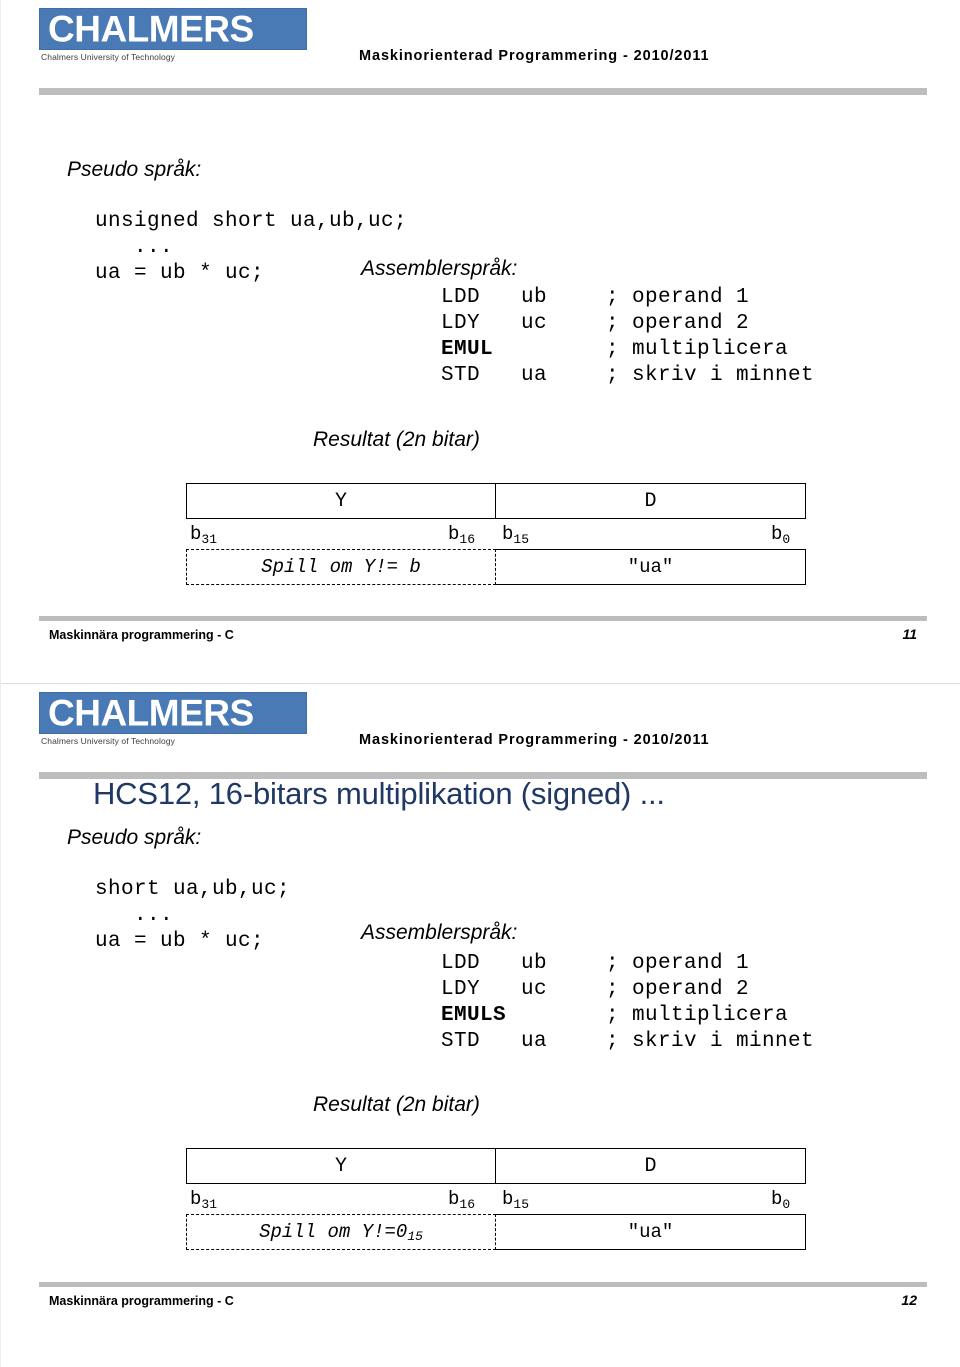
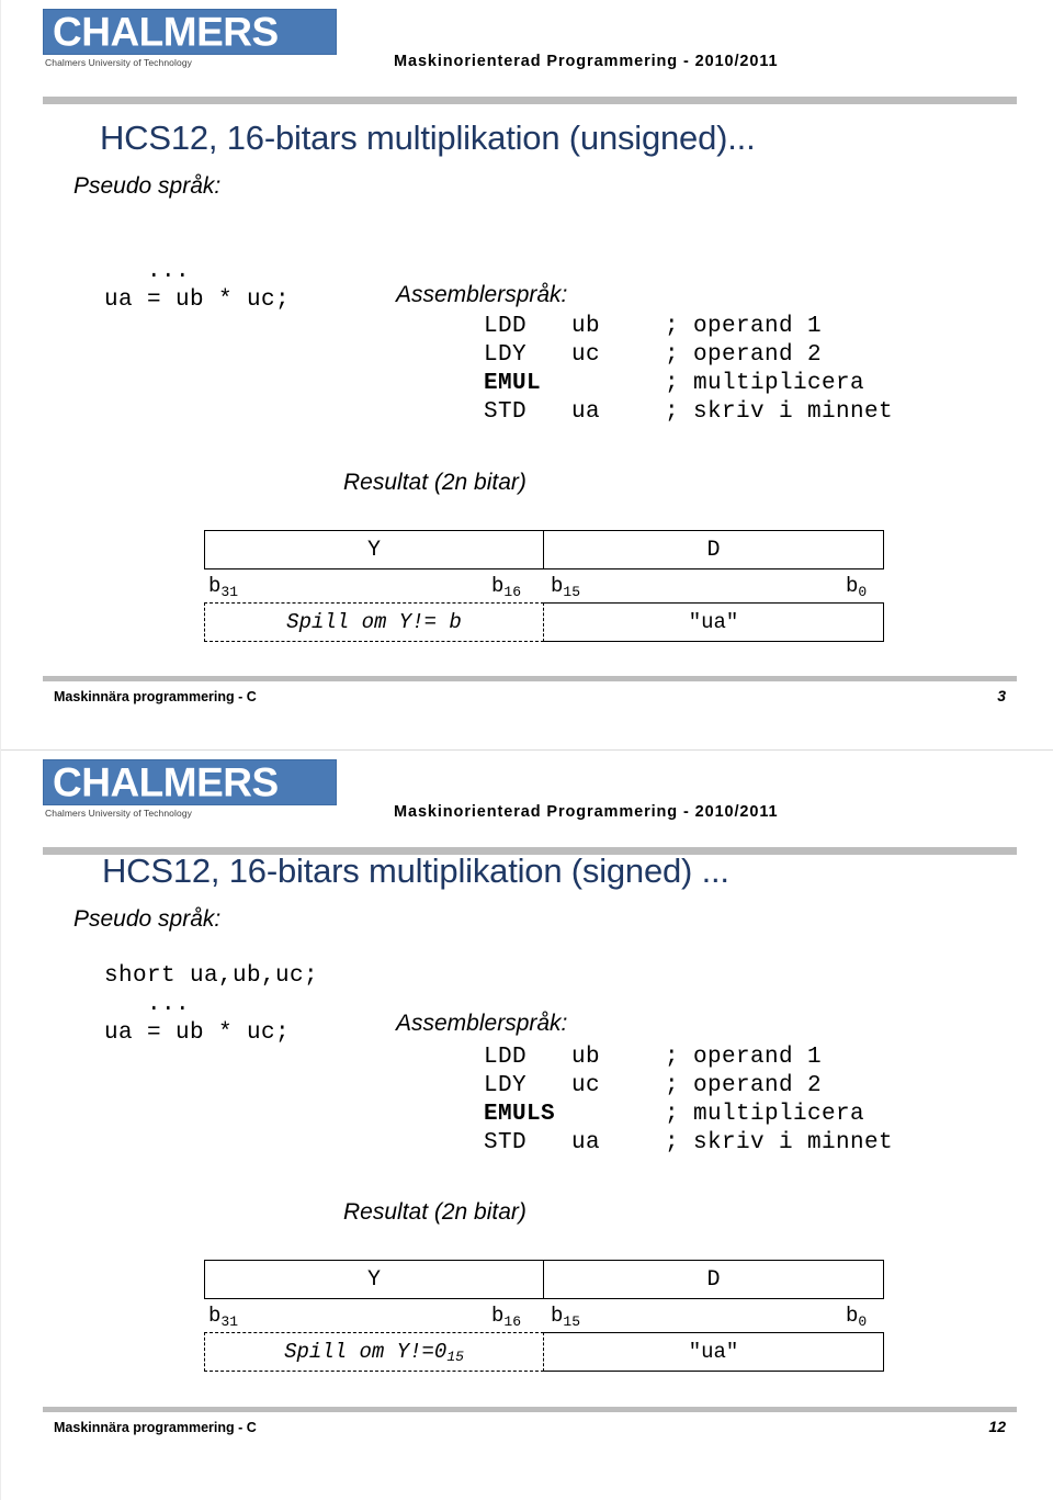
  CHALMERS
  Chalmers University of Technology
  Maskinorienterad Programmering - 2010/2011
+ HCS12, 16-bitars multiplikation (unsigned)...
  Pseudo språk:
- unsigned short ua,ub,uc;
  ...
  ua = ub * uc;
  Assemblerspråk:
  LDD
  ub
  ; operand 1
  LDY
  uc
  ; operand 2
  EMUL
  ; multiplicera
  STD
  ua
  ; skriv i minnet
  Resultat (2n bitar)
  Y
  D
  b31
  b16
  b15
  b0
  Spill om Y!= b
  "ua"
  Maskinnära programmering - C
- 11
+ 3
  CHALMERS
  Chalmers University of Technology
  Maskinorienterad Programmering - 2010/2011
  HCS12, 16-bitars multiplikation (signed) ...
  Pseudo språk:
  short ua,ub,uc;
  ...
  ua = ub * uc;
  Assemblerspråk:
  LDD
  ub
  ; operand 1
  LDY
  uc
  ; operand 2
  EMULS
  ; multiplicera
  STD
  ua
  ; skriv i minnet
  Resultat (2n bitar)
  Y
  D
  b31
  b16
  b15
  b0
  Spill om Y!=0
  15
  "ua"
  Maskinnära programmering - C
  12
